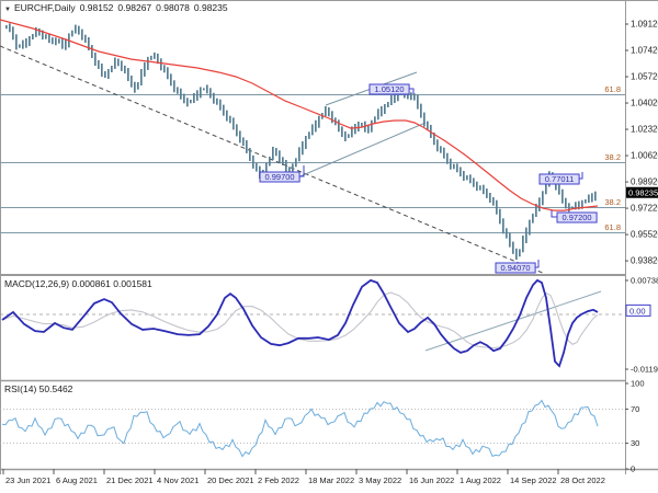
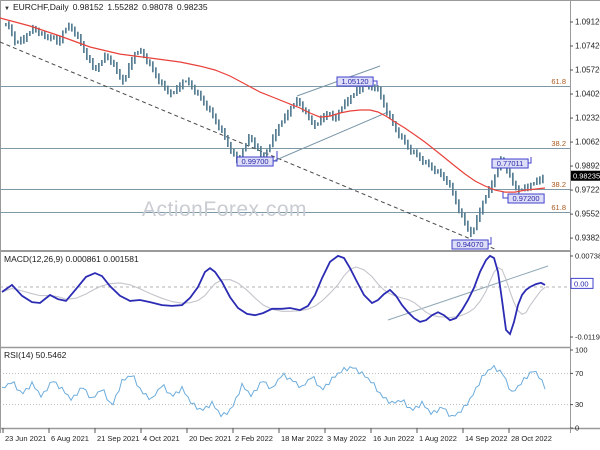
  61.8
  38.2
  38.2
  61.8
  1.05120
  0.99700
  0.77011
  0.97200
  0.94070
  1.0912
  1.0742
  1.0572
  1.0402
  1.0232
  1.0062
  0.9892
  0.9722
  0.9552
  0.9382
  0.98235
  0.0073
  -0.0119
  0.00
  100
  70
  30
  0
  23 Jun 2021
  6 Aug 2021
- 21 Dec 2021
+ 21 Sep 2021
- 4 Nov 2021
+ 4 Oct 2021
  20 Dec 2021
  2 Feb 2022
  18 Mar 2022
  3 May 2022
  16 Jun 2022
  1 Aug 2022
  14 Sep 2022
  28 Oct 2022
- EURCHF,Daily 0.98152 0.98267 0.98078 0.98235
+ EURCHF,Daily 0.98152 1.55282 0.98078 0.98235
  MACD(12,26,9) 0.000861 0.001581
  RSI(14) 50.5462
+ ActionForex.com
